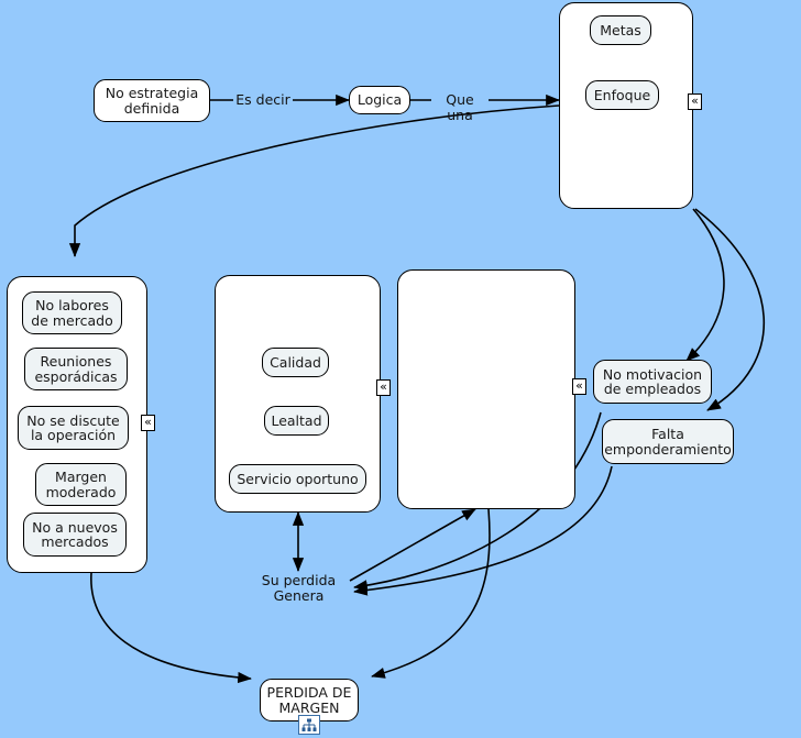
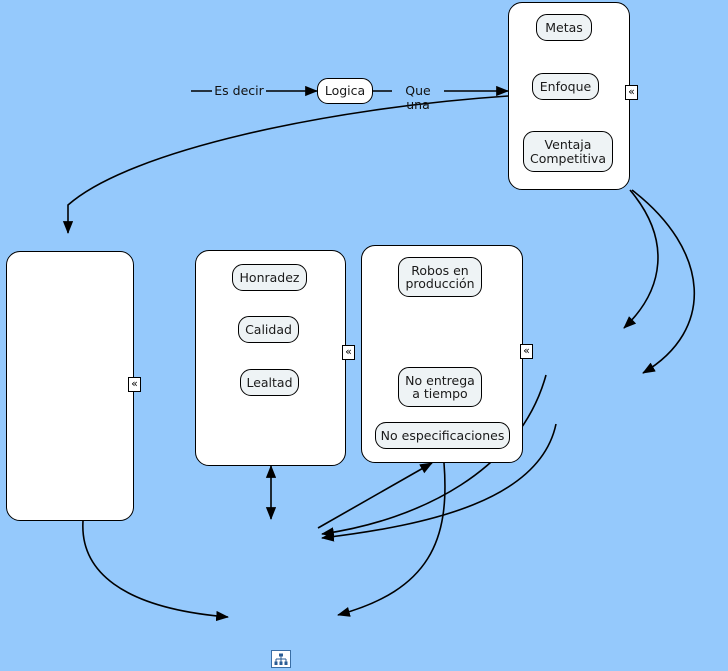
- No estrategia
- definida
  Es decir
  Logica
  Que una
  Metas
  Enfoque
+ Ventaja
+ Competitiva
  «
- No labores
- de mercado
- Reuniones
- esporádicas
- No se discute
- la operación
- Margen
- moderado
- No a nuevos
- mercados
  «
+ Honradez
  Calidad
  Lealtad
- Servicio oportuno
  «
+ Robos en
+ producción
+ No entrega
+ a tiempo
+ No especificaciones
  «
- No motivacion
- de empleados
- Falta
- emponderamiento
- Su perdida
- Genera
- PERDIDA DE
- MARGEN
